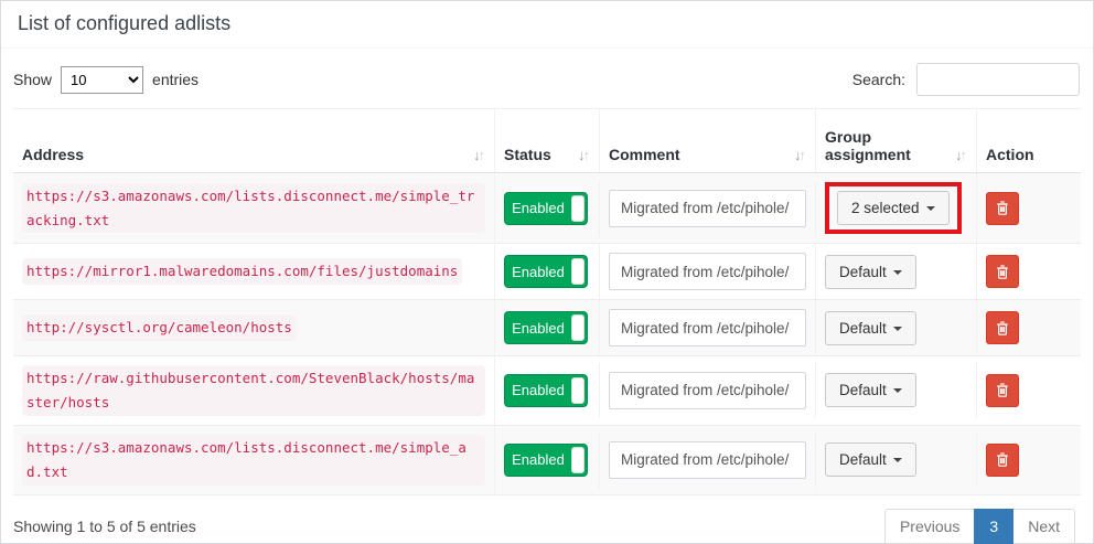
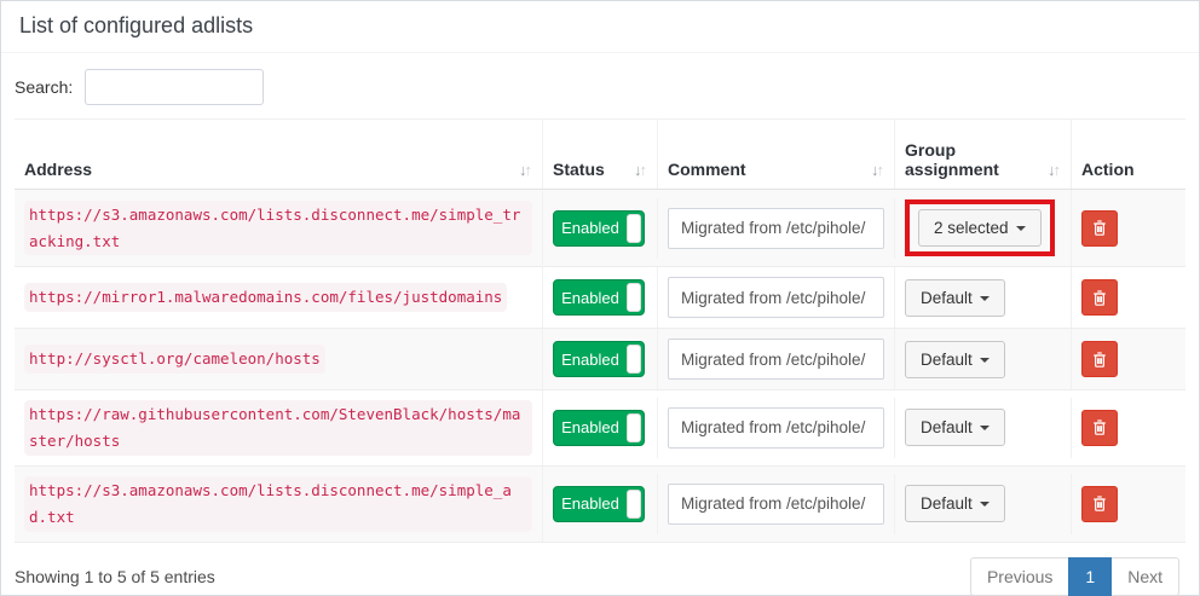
  List of configured adlists
- Show
- 10
- entries
  Search:
  Address
  ↓↑
  Status
  ↓↑
  Comment
  ↓↑
  Group assignment
  ↓↑
  Action
  https://s3.amazonaws.com/lists.disconnect.me/simple_tracking.txt
  Enabled
  Migrated from /etc/pihole/
  2 selected
  https://mirror1.malwaredomains.com/files/justdomains
  Enabled
  Migrated from /etc/pihole/
  Default
  http://sysctl.org/cameleon/hosts
  Enabled
  Migrated from /etc/pihole/
  Default
  https://raw.githubusercontent.com/StevenBlack/hosts/master/hosts
  Enabled
  Migrated from /etc/pihole/
  Default
  https://s3.amazonaws.com/lists.disconnect.me/simple_ad.txt
  Enabled
  Migrated from /etc/pihole/
  Default
  Showing 1 to 5 of 5 entries
  Previous
- 3
+ 1
  Next
